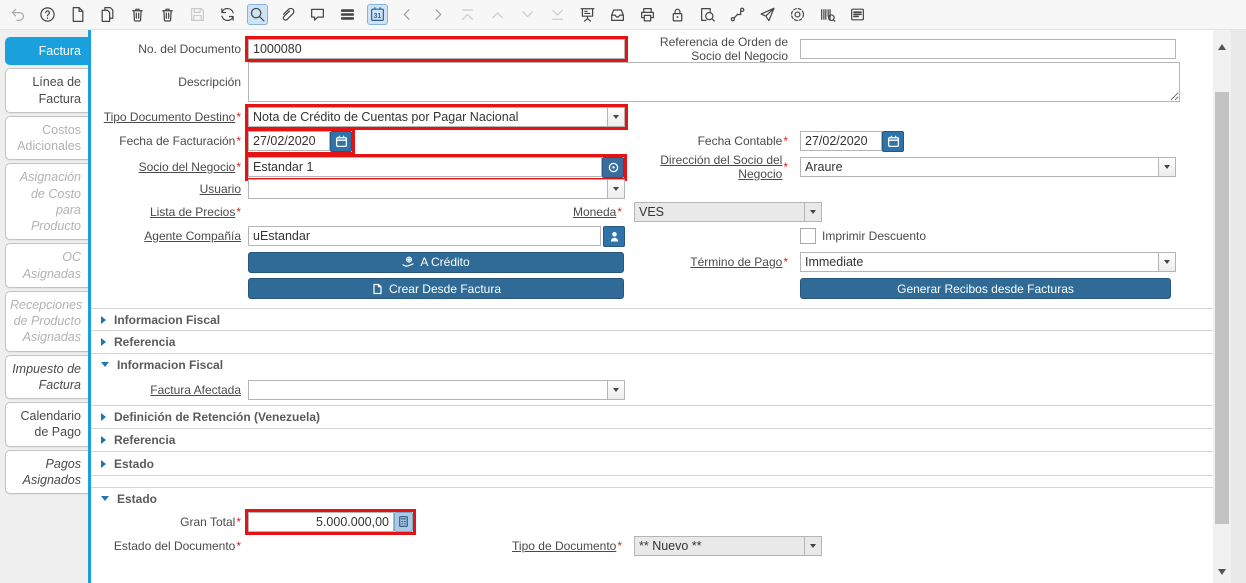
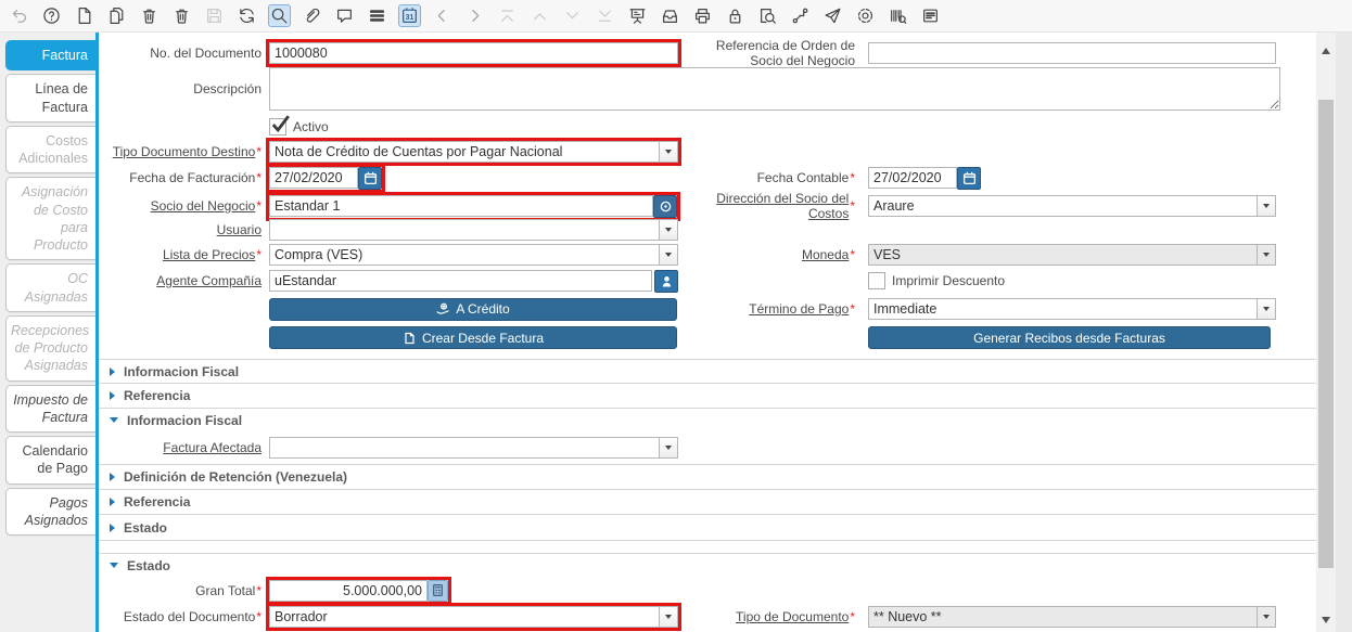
  Factura
  Línea de Factura
  Costos Adicionales
  Asignación de Costo para Producto
  OC Asignadas
  Recepciones de Producto Asignadas
  Impuesto de Factura
  Calendario de Pago
  Pagos Asignados
  No. del Documento
  1000080
  Referencia de Orden de Socio del Negocio
  Descripción
+ Activo
  Tipo Documento Destino
  *
  Nota de Crédito de Cuentas por Pagar Nacional
  Fecha de Facturación
  *
  27/02/2020
  Fecha Contable
  *
  27/02/2020
  Socio del Negocio
  *
  Estandar 1
- Dirección del Socio del Negocio
+ Dirección del Socio del Costos
  *
  Araure
  Usuario
  Lista de Precios
  *
+ Compra (VES)
  Moneda
  *
  VES
  Agente Compañía
  uEstandar
  Imprimir Descuento
  A Crédito
  Término de Pago
  *
  Immediate
  Crear Desde Factura
  Generar Recibos desde Facturas
  Informacion Fiscal
  Referencia
  Informacion Fiscal
  Factura Afectada
  Definición de Retención (Venezuela)
  Referencia
  Estado
  Estado
  Gran Total
  *
  5.000.000,00
  Estado del Documento
  *
+ Borrador
  Tipo de Documento
  *
  ** Nuevo **
